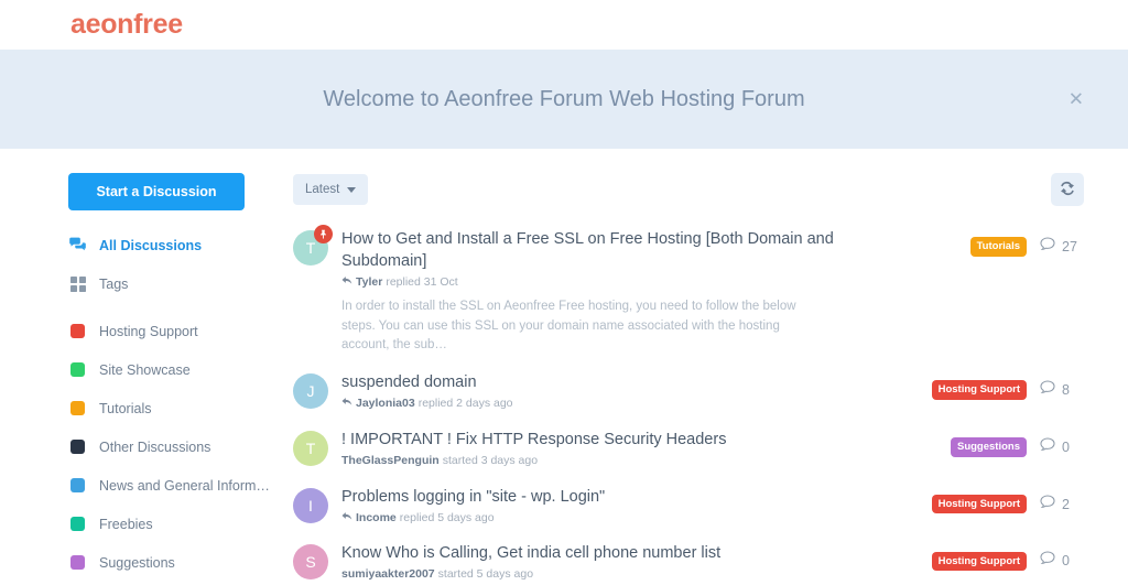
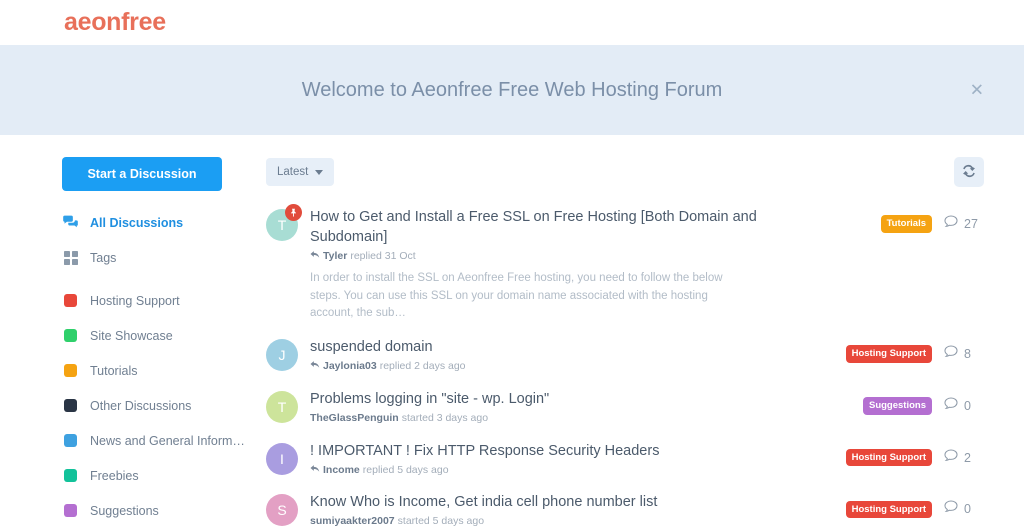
  aeonfree
- Welcome to Aeonfree Forum Web Hosting Forum
+ Welcome to Aeonfree Free Web Hosting Forum
  ✕
  Start a Discussion
  All Discussions
  Tags
  Hosting Support
  Site Showcase
  Tutorials
  Other Discussions
  News and General Inform…
  Freebies
  Suggestions
  Latest
  T
  How to Get and Install a Free SSL on Free Hosting [Both Domain and Subdomain]
  Tyler
  replied 31 Oct
  In order to install the SSL on Aeonfree Free hosting, you need to follow the below steps. You can use this SSL on your domain name associated with the hosting account, the sub…
  Tutorials
  27
  J
  suspended domain
  Jaylonia03
  replied 2 days ago
  Hosting Support
  8
  T
- ! IMPORTANT ! Fix HTTP Response Security Headers
+ Problems logging in "site - wp. Login"
  TheGlassPenguin
  started 3 days ago
  Suggestions
  0
  I
- Problems logging in "site - wp. Login"
+ ! IMPORTANT ! Fix HTTP Response Security Headers
  Income
  replied 5 days ago
  Hosting Support
  2
  S
- Know Who is Calling, Get india cell phone number list
+ Know Who is Income, Get india cell phone number list
  sumiyaakter2007
  started 5 days ago
  Hosting Support
  0
